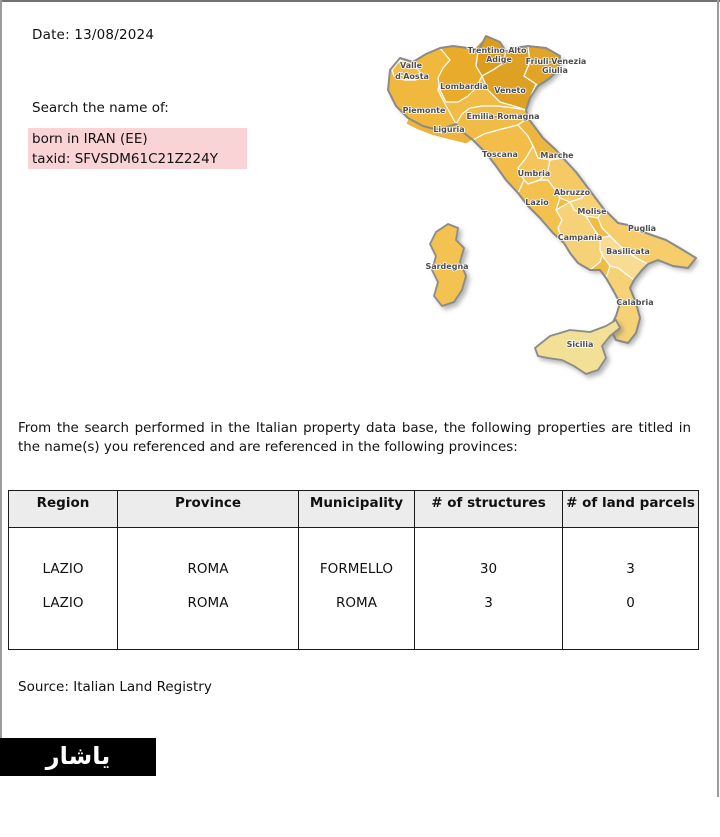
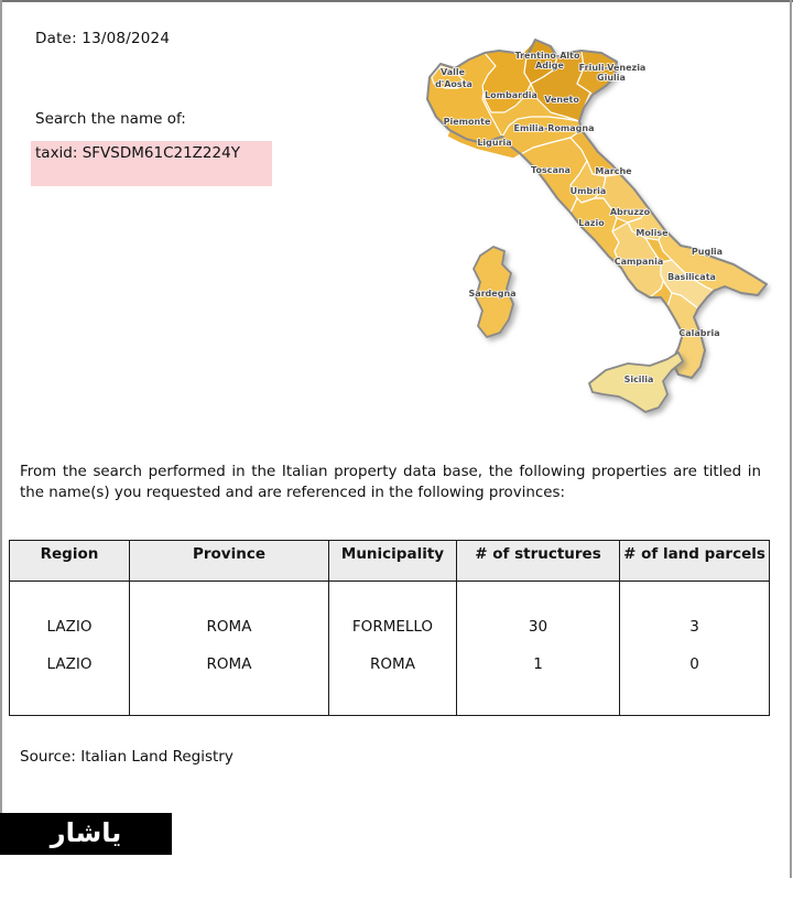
  Date: 13/08/2024
  Search the name of:
- born in IRAN (EE)
  taxid: SFVSDM61C21Z224Y
  Piemonte
  Valle
  d'Aosta
  Lombardia
  Trentino-Alto
  Adige
  Veneto
  Friuli-Venezia
  Giulia
  Liguria
  Emilia-Romagna
  Toscana
  Marche
  Umbria
  Lazio
  Abruzzo
  Molise
  Campania
  Puglia
  Basilicata
  Calabria
  Sicilia
  Sardegna
- From the search performed in the Italian property data base, the following properties are titled in the name(s) you referenced and are referenced in the following provinces:
+ From the search performed in the Italian property data base, the following properties are titled in the name(s) you requested and are referenced in the following provinces:
  Region	Province	Municipality	# of structures	# of land parcels
- LAZIO LAZIO	ROMA ROMA	FORMELLO ROMA	30 3	3 0
+ LAZIO LAZIO	ROMA ROMA	FORMELLO ROMA	30 1	3 0
  Source: Italian Land Registry
